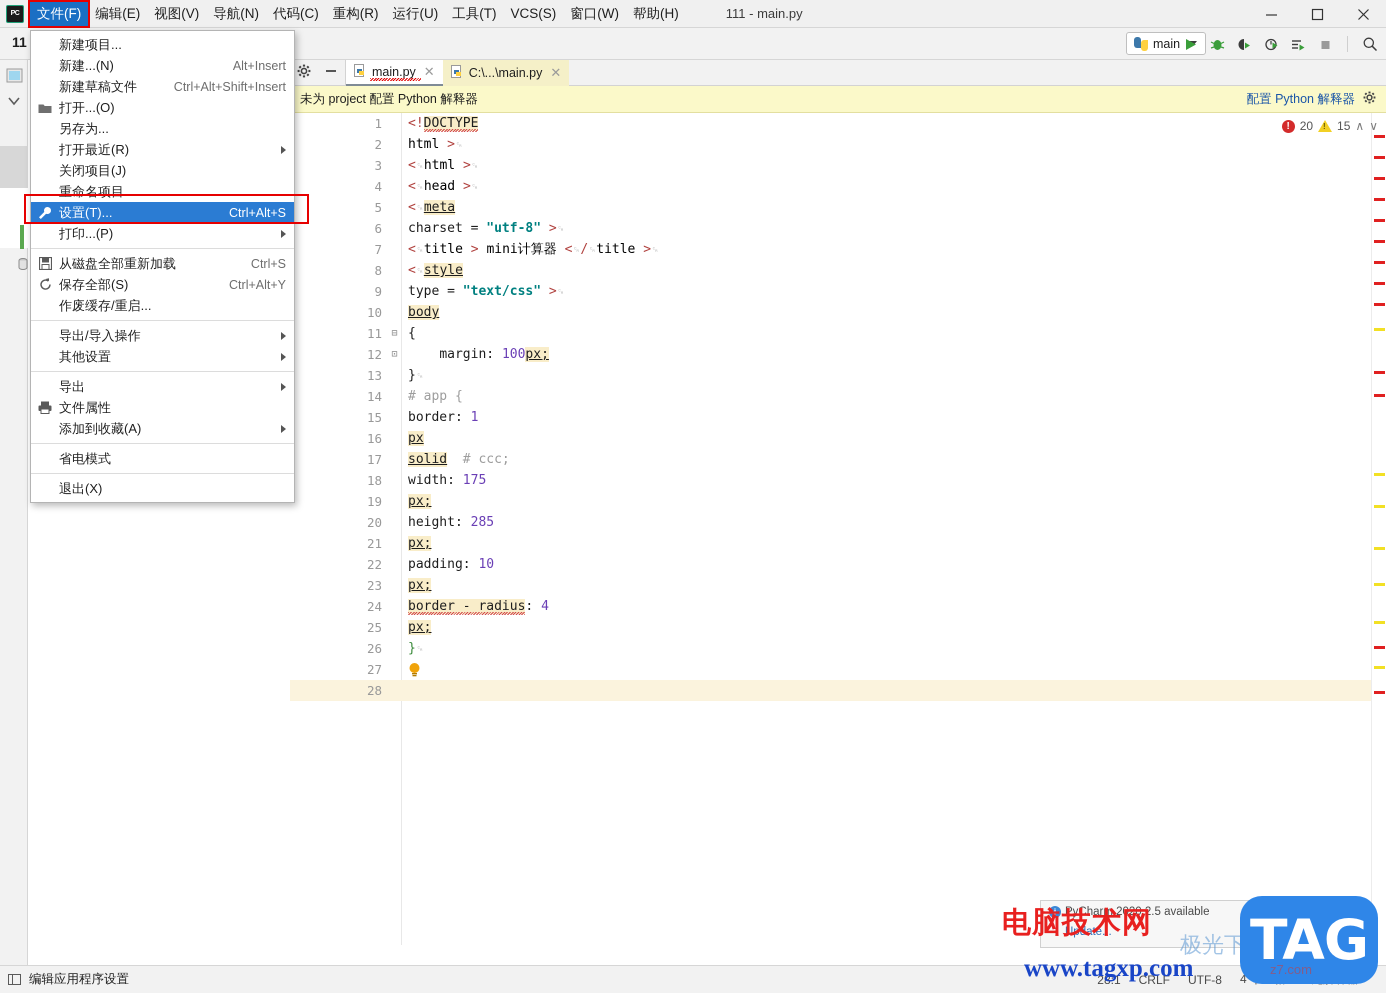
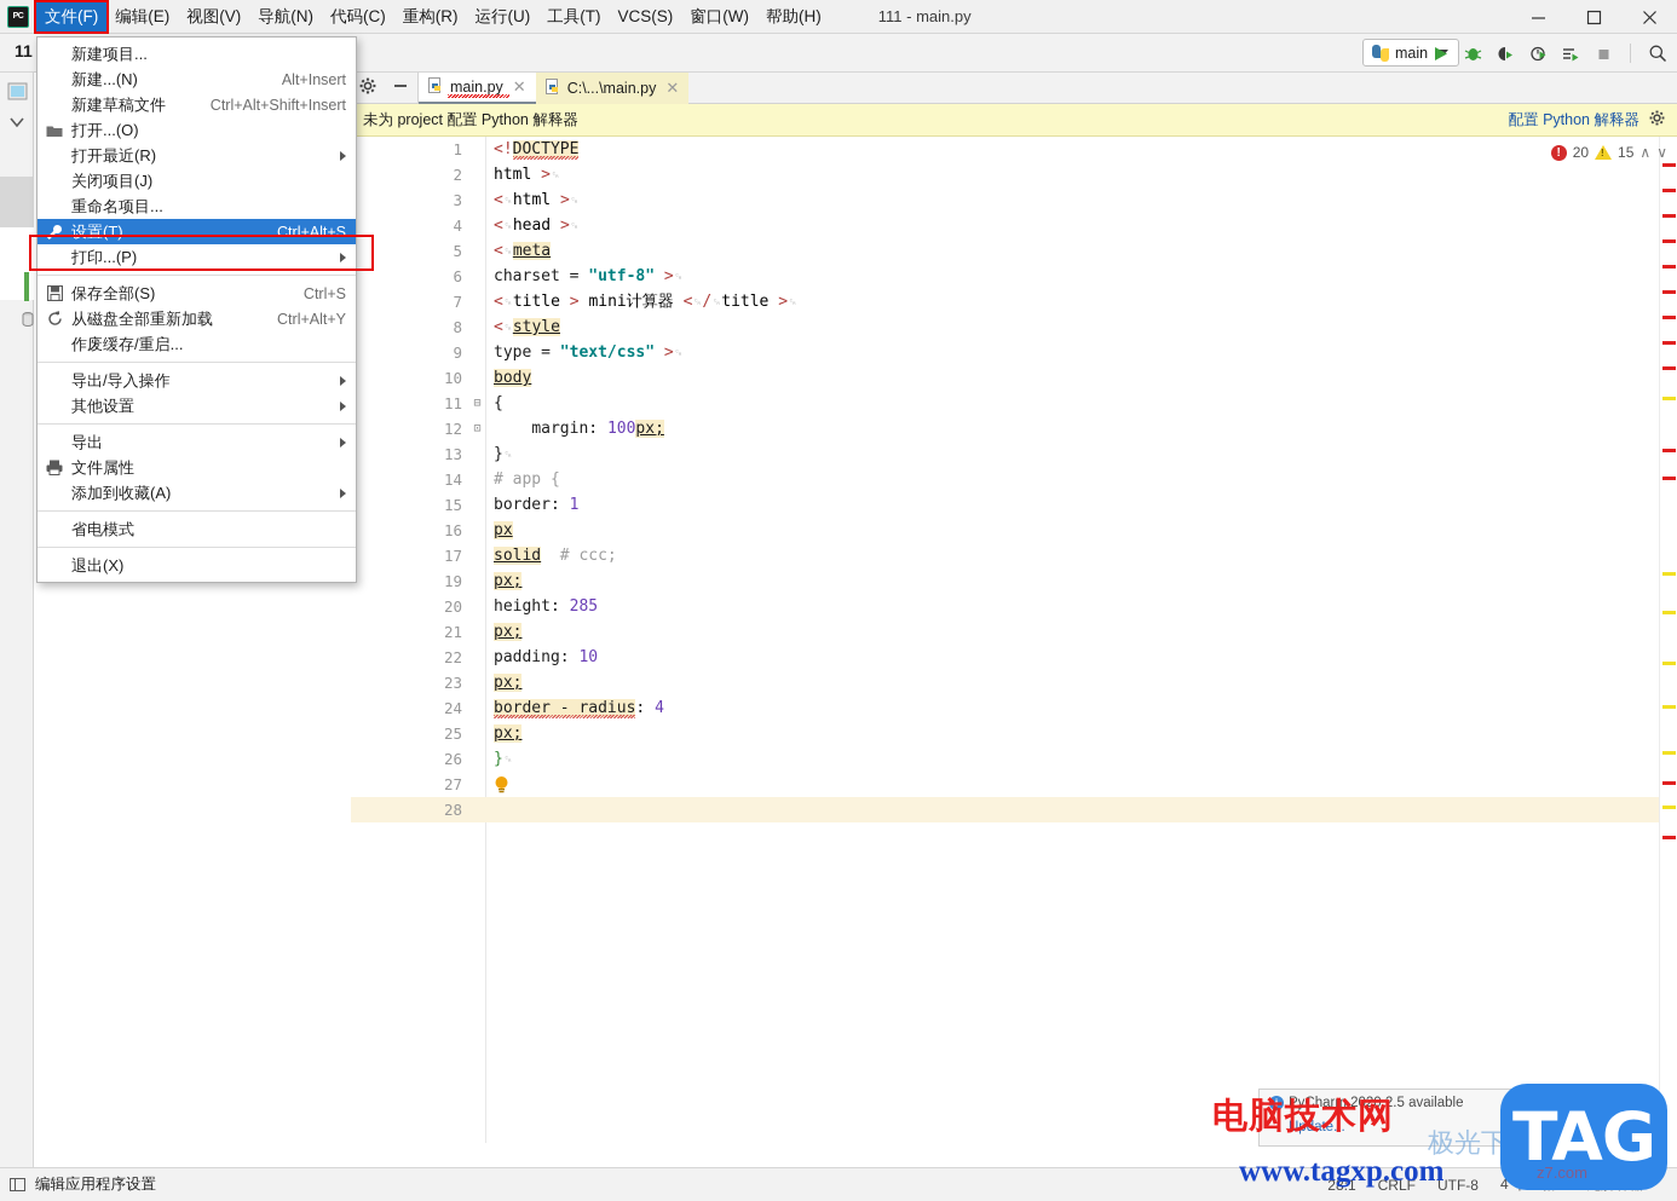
  文件(F)
  编辑(E)
  视图(V)
  导航(N)
  代码(C)
  重构(R)
  运行(U)
  工具(T)
  VCS(S)
  窗口(W)
  帮助(H)
  111 - main.py
  11
  main
  main.py
  ✕
  C:\...\main.py
  ✕
  未为 project 配置 Python 解释器
  配置 Python 解释器
  1
  <!DOCTYPE
  2
  html >␍
  3
  <␍html >␍
  4
  <␍head >␍
  5
  <␍meta
  6
  charset = "utf-8" >␍
  7
  <␍title > mini计算器 <␍/␍title >␍
  8
  <␍style
  9
  type = "text/css" >␍
  10
  body
  11
  ⊟
  {
  12
  ⊡
  margin: 100px;
  13
  }␍
  14
  # app {
  15
  border: 1
  16
  px
  17
  solid # ccc;
- 18
- width: 175
  19
  px;
  20
  height: 285
  21
  px;
  22
  padding: 10
  23
  px;
  24
  border - radius: 4
  25
  px;
  26
  }␍
  27
  28
  !
  20
  15
  ∧
  ∨
  i
  PyCharm 2020.2.5 available
  Update...
  电脑技术网
  www.tagxp.com
  TAG
  z7.com
  编辑应用程序设置
  28:1
  CRLF
  UTF-8
  新建项目...
  新建...(N)
  Alt+Insert
  新建草稿文件
  Ctrl+Alt+Shift+Insert
  打开...(O)
- 另存为...
  打开最近(R)
  关闭项目(J)
  重命名项目...
  设置(T)...
  Ctrl+Alt+S
  打印...(P)
- 从磁盘全部重新加载
+ 保存全部(S)
  Ctrl+S
- 保存全部(S)
+ 从磁盘全部重新加载
  Ctrl+Alt+Y
  作废缓存/重启...
  导出/导入操作
  其他设置
  导出
  文件属性
  添加到收藏(A)
  省电模式
  退出(X)
